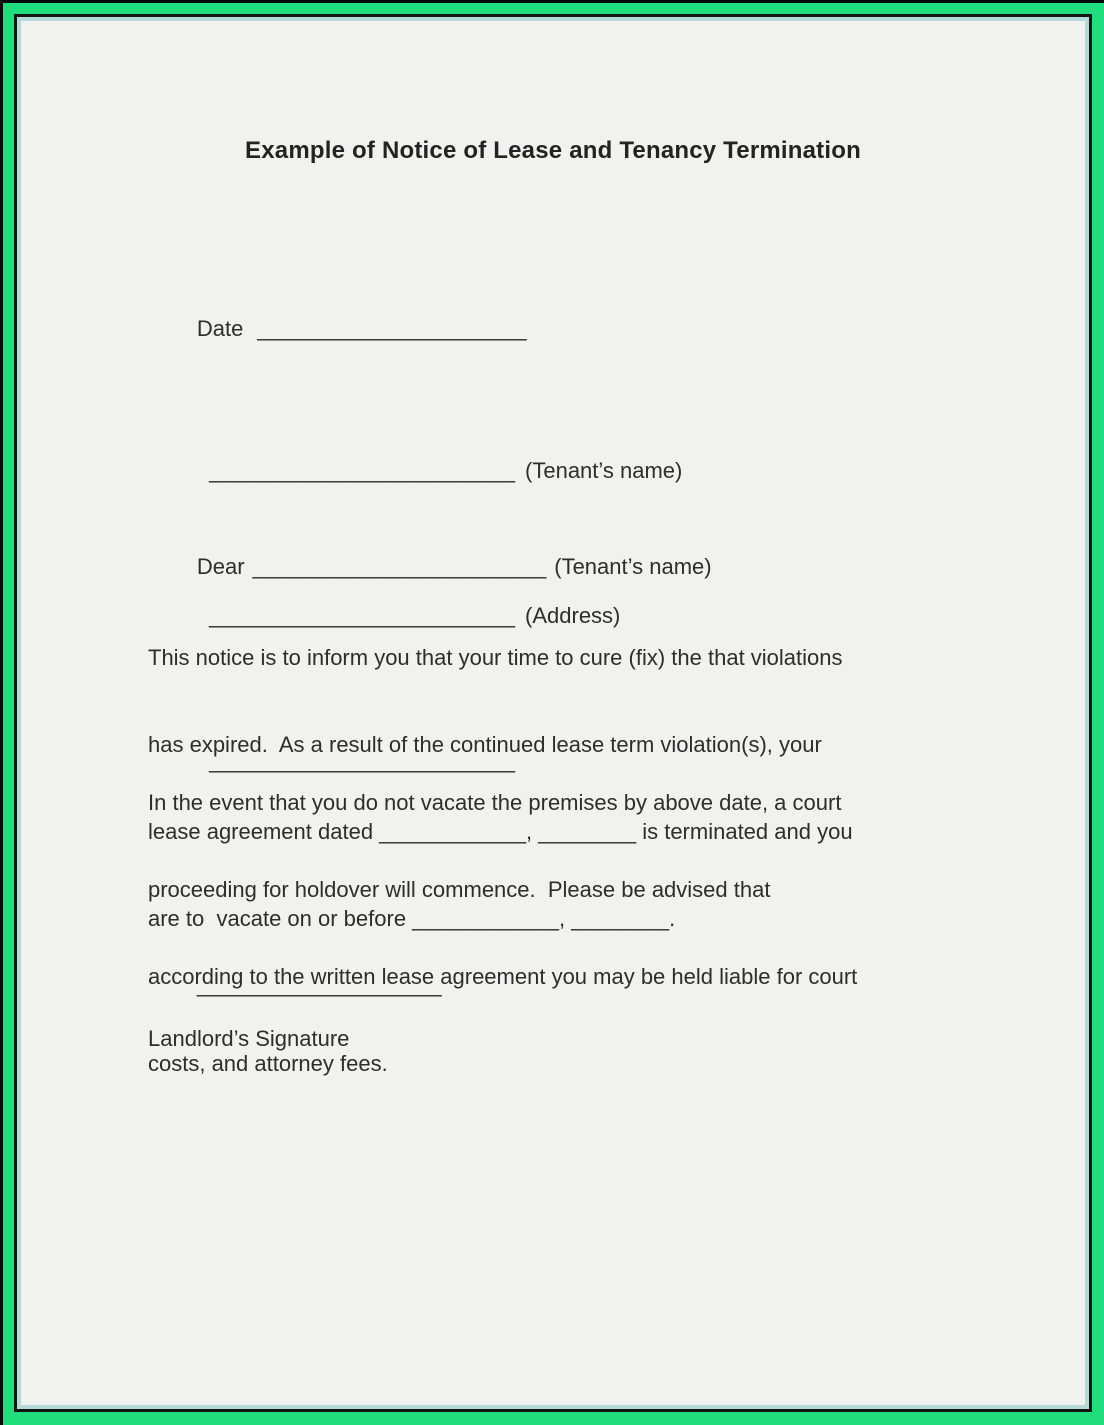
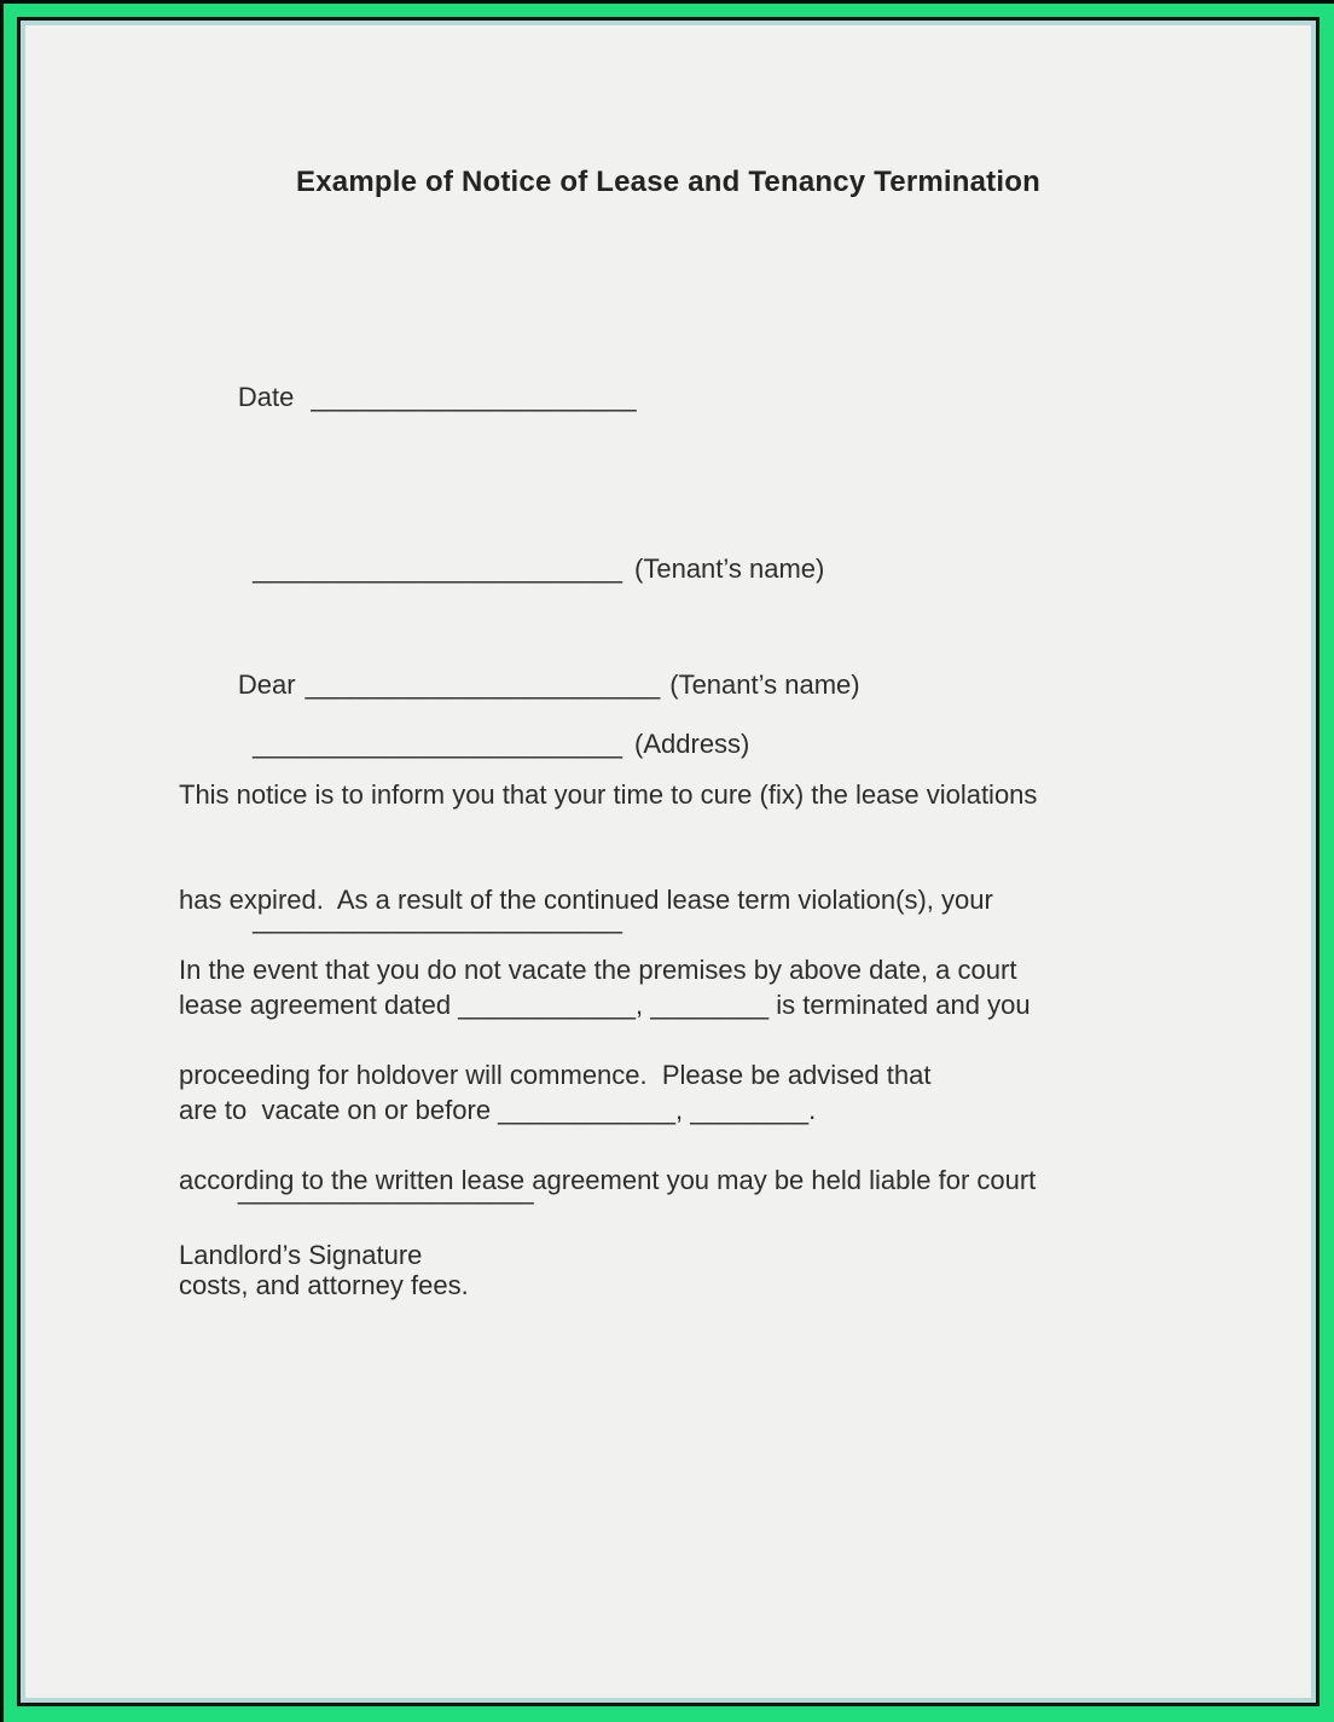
  Example of Notice of Lease and Tenancy Termination
  Date ______________________
  _________________________ (Tenant’s name)
  _________________________ (Address)
  _________________________
  Dear ________________________ (Tenant’s name)
- This notice is to inform you that your time to cure (fix) the that violations
+ This notice is to inform you that your time to cure (fix) the lease violations
  has expired. As a result of the continued lease term violation(s), your
  lease agreement dated ____________, ________ is terminated and you
  are to vacate on or before ____________, ________.
  In the event that you do not vacate the premises by above date, a court
  proceeding for holdover will commence. Please be advised that
  according to the written lease agreement you may be held liable for court
  costs, and attorney fees.
  ____________________
  Landlord’s Signature
